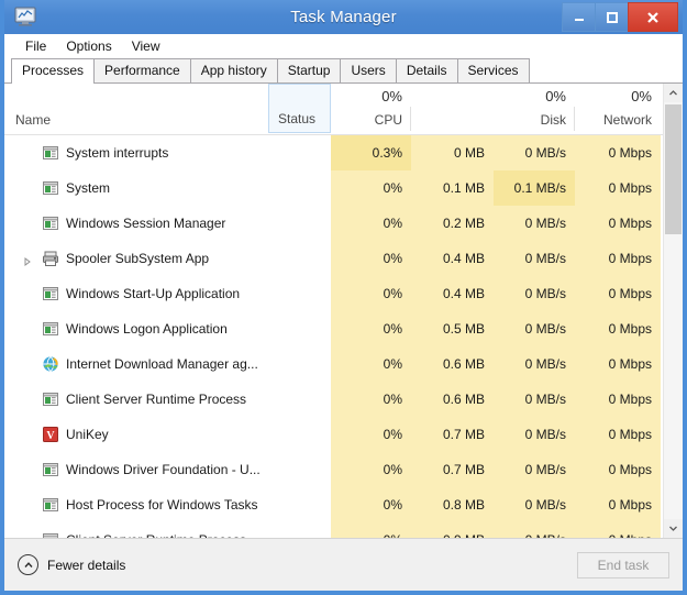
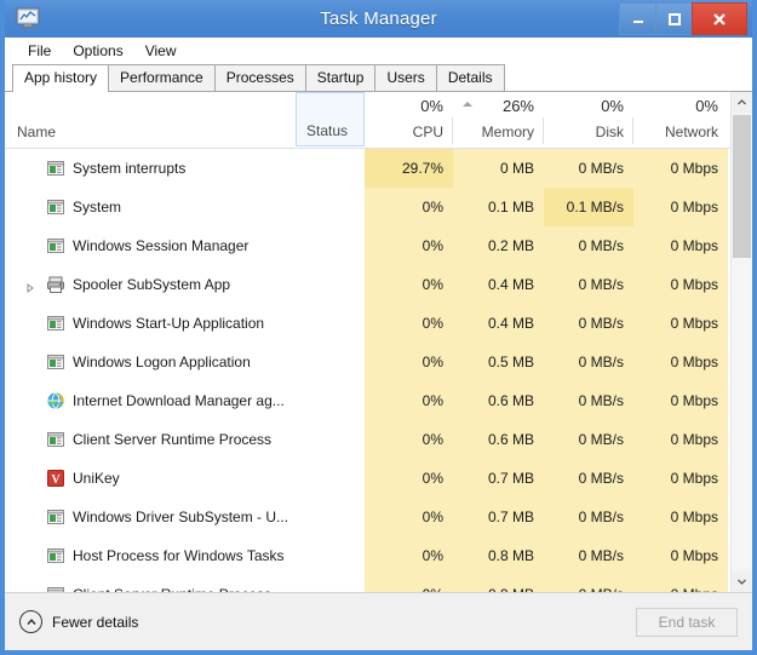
  Task Manager
  File
  Options
  View
- Processes
+ App history
  Performance
- App history
+ Processes
  Startup
  Users
  Details
- Services
  Name
  Status
  0%
  CPU
+ 26%
+ Memory
  0%
  Disk
  0%
  Network
  System interrupts
- 0.3%
+ 29.7%
  0 MB
  0 MB/s
  0 Mbps
  System
  0%
  0.1 MB
  0.1 MB/s
  0 Mbps
  Windows Session Manager
  0%
  0.2 MB
  0 MB/s
  0 Mbps
  Spooler SubSystem App
  0%
  0.4 MB
  0 MB/s
  0 Mbps
  Windows Start-Up Application
  0%
  0.4 MB
  0 MB/s
  0 Mbps
  Windows Logon Application
  0%
  0.5 MB
  0 MB/s
  0 Mbps
  Internet Download Manager ag...
  0%
  0.6 MB
  0 MB/s
  0 Mbps
  Client Server Runtime Process
  0%
  0.6 MB
  0 MB/s
  0 Mbps
  V
  UniKey
  0%
  0.7 MB
  0 MB/s
  0 Mbps
- Windows Driver Foundation - U...
+ Windows Driver SubSystem - U...
  0%
  0.7 MB
  0 MB/s
  0 Mbps
  Host Process for Windows Tasks
  0%
  0.8 MB
  0 MB/s
  0 Mbps
  Fewer details
  End task
